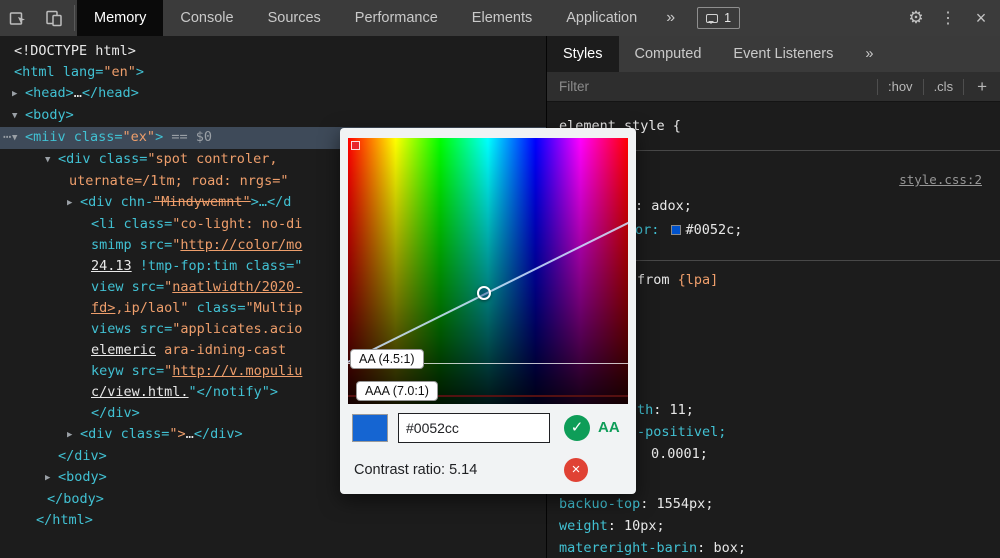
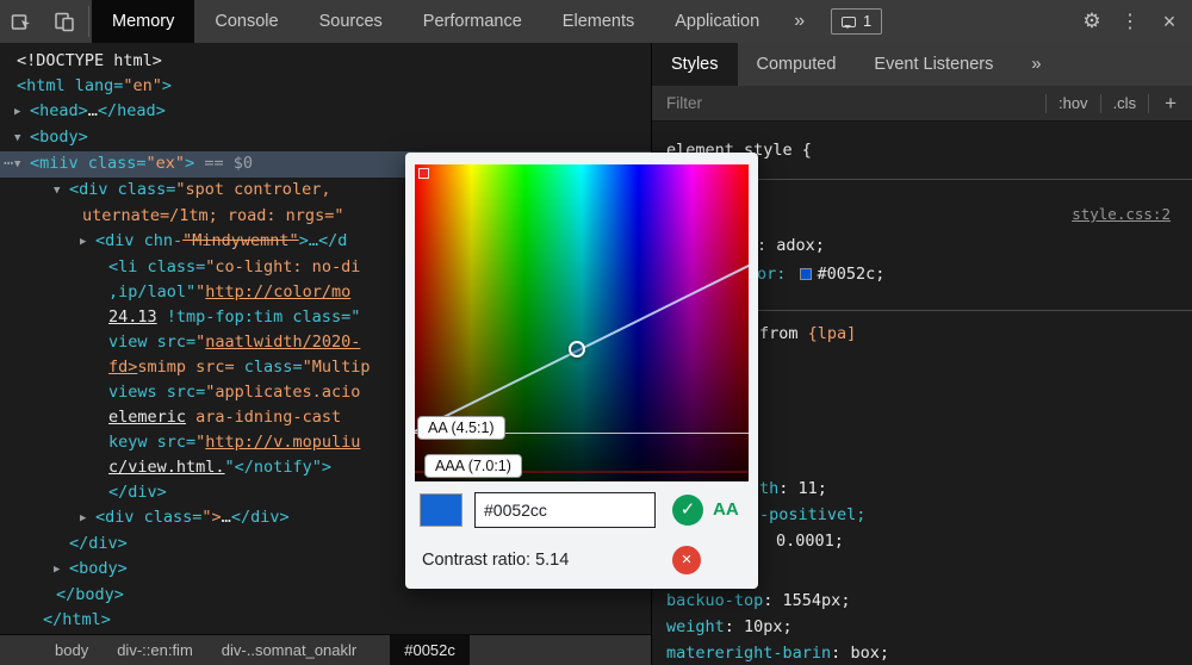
  Memory
  Console
  Sources
  Performance
  Elements
  Application
  »
  1
  ⚙
  ⋮
  ×
  <!DOCTYPE html>
  <html lang="en">
  ▶ <head>…</head>
  ▼ <body>
  ⋯
  ▼ <miiv class="ex"> == $0
  ▼ <div class="spot controler,
  uternate=/1tm; road: nrgs="
  ▶ <div chn-"Mindywemnt">…</d
  <li class="co-light: no-di
- smimp src="http://color/mo
+ ,ip/laol""http://color/mo
  24.13 !tmp-fop:tim class="
  view src="naatlwidth/2020-
- fd>,ip/laol" class="Multip
+ fd>smimp src= class="Multip
  views src="applicates.acio
  elemeric ara-idning-cast
  keyw src="http://v.mopuliu
  c/view.html."</notify">
  </div>
  ▶ <div class=">…</div>
  </div>
  ▶ <body>
  </body>
  </html>
+ body
+ div-::en:fim
+ div-..somnat_onaklr
+ #0052c
  Styles
  Computed
  Event Listeners
  »
  Filter
  :hov
  .cls
  +
  element.style {
  style.css:2
  : adox;
  or: #0052c;
  from {lpa]
  th: 11;
  -positivel;
  0.0001;
  backuo-top: 1554px;
  weight: 10px;
  matereright-barin: box;
  AA (4.5:1)
  AAA (7.0:1)
  #0052cc
  ✓
  AA
  Contrast ratio: 5.14
  ×
